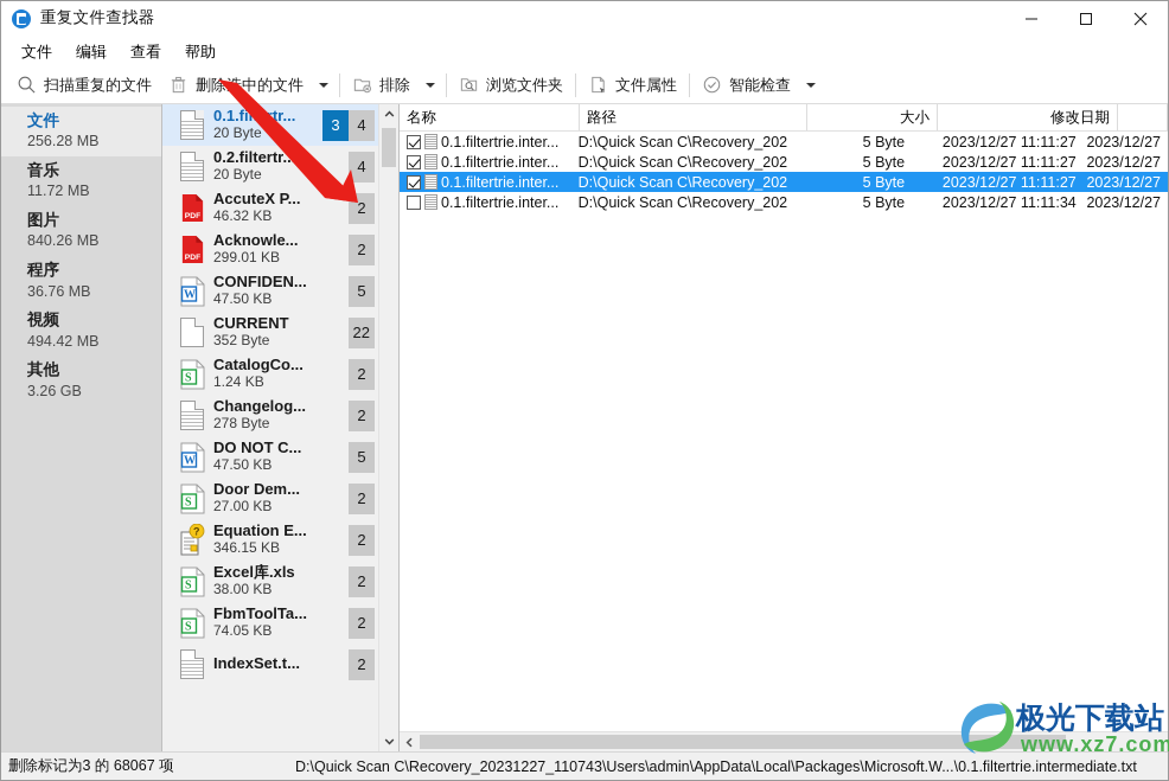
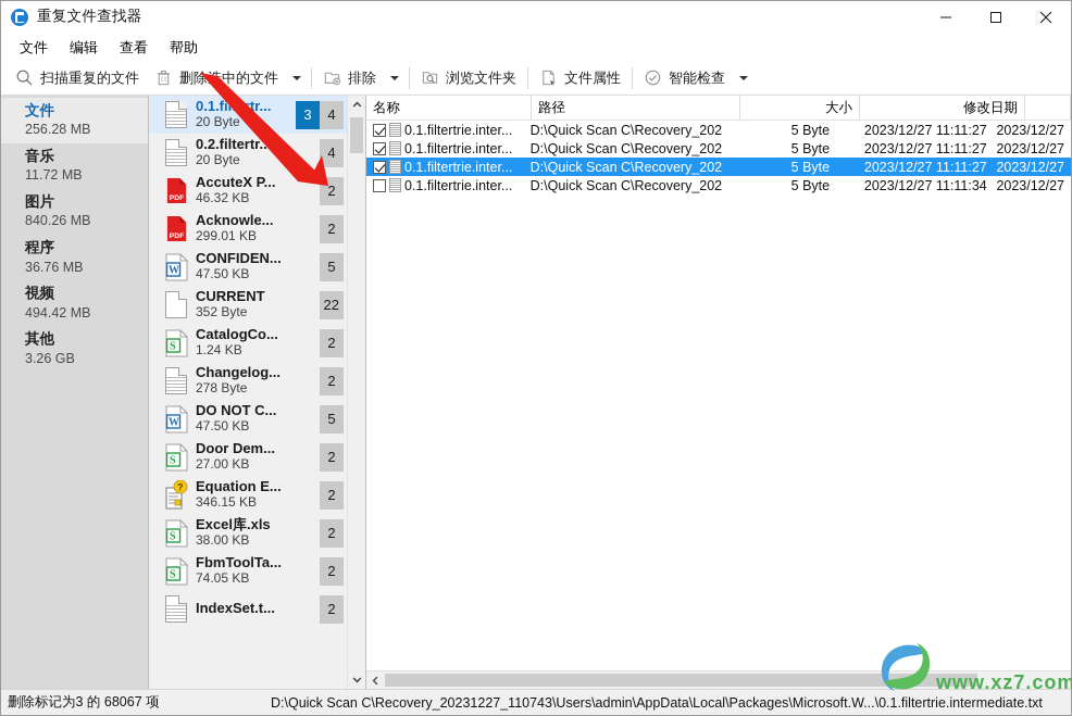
  重复文件查找器
  文件
  编辑
  查看
  帮助
  扫描重复的文件
  删除中的文件
  排除
  浏览文件夹
  文件属性
  智能检查
  文件
  256.28 MB
  音乐
  11.72 MB
  图片
  840.26 MB
  程序
  36.76 MB
  視频
  494.42 MB
  其他
  3.26 GB
  0.1.filtr...
  20 Byte
  3
  4
  0.2.filtertr.
  20 Byte
  4
  AccuteX P...
  46.32 KB
  2
  Acknowle...
  299.01 KB
  2
  W
  CONFIDEN...
  47.50 KB
  5
  CURRENT
  352 Byte
  22
  S
  CatalogCo...
  1.24 KB
  2
  Changelog...
  278 Byte
  2
  W
  DO NOT C...
  47.50 KB
  5
  S
  Door Dem...
  27.00 KB
  2
  ?
  Equation E...
  346.15 KB
  2
  S
  Excel库.xls
  38.00 KB
  2
  S
  FbmToolTa...
  74.05 KB
  2
  IndexSet.t...
  2
  名称
  路径
  大小
  修改日期
  0.1.filtertrie.inter...
  D:\Quick Scan C\Recovery_202
  5 Byte
  2023/12/27 11:11:27
  2023/12/27
  0.1.filtertrie.inter...
  D:\Quick Scan C\Recovery_202
  5 Byte
  2023/12/27 11:11:27
  2023/12/27
  0.1.filtertrie.inter...
  D:\Quick Scan C\Recovery_202
  5 Byte
  2023/12/27 11:11:27
  2023/12/27
  0.1.filtertrie.inter...
  D:\Quick Scan C\Recovery_202
  5 Byte
  2023/12/27 11:11:34
  2023/12/27
  删除标记为3 的 68067 项
  D:\Quick Scan C\Recovery_20231227_110743\Users\admin\AppData\Local\Packages\Microsoft.W...\0.1.filtertrie.intermediate.txt
- 极光下载站
  www.xz7.com
